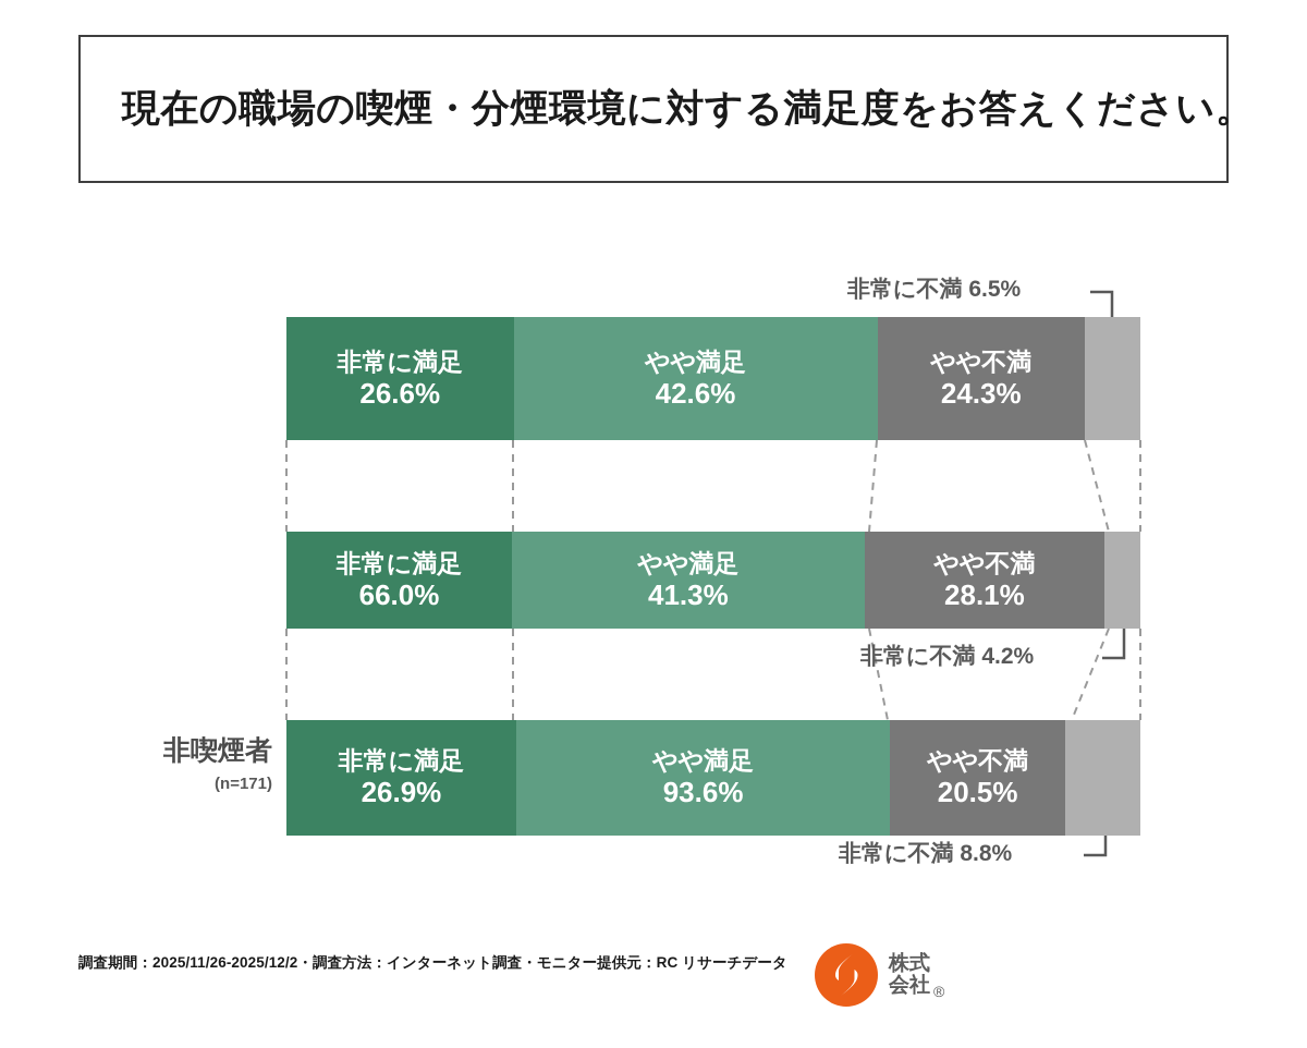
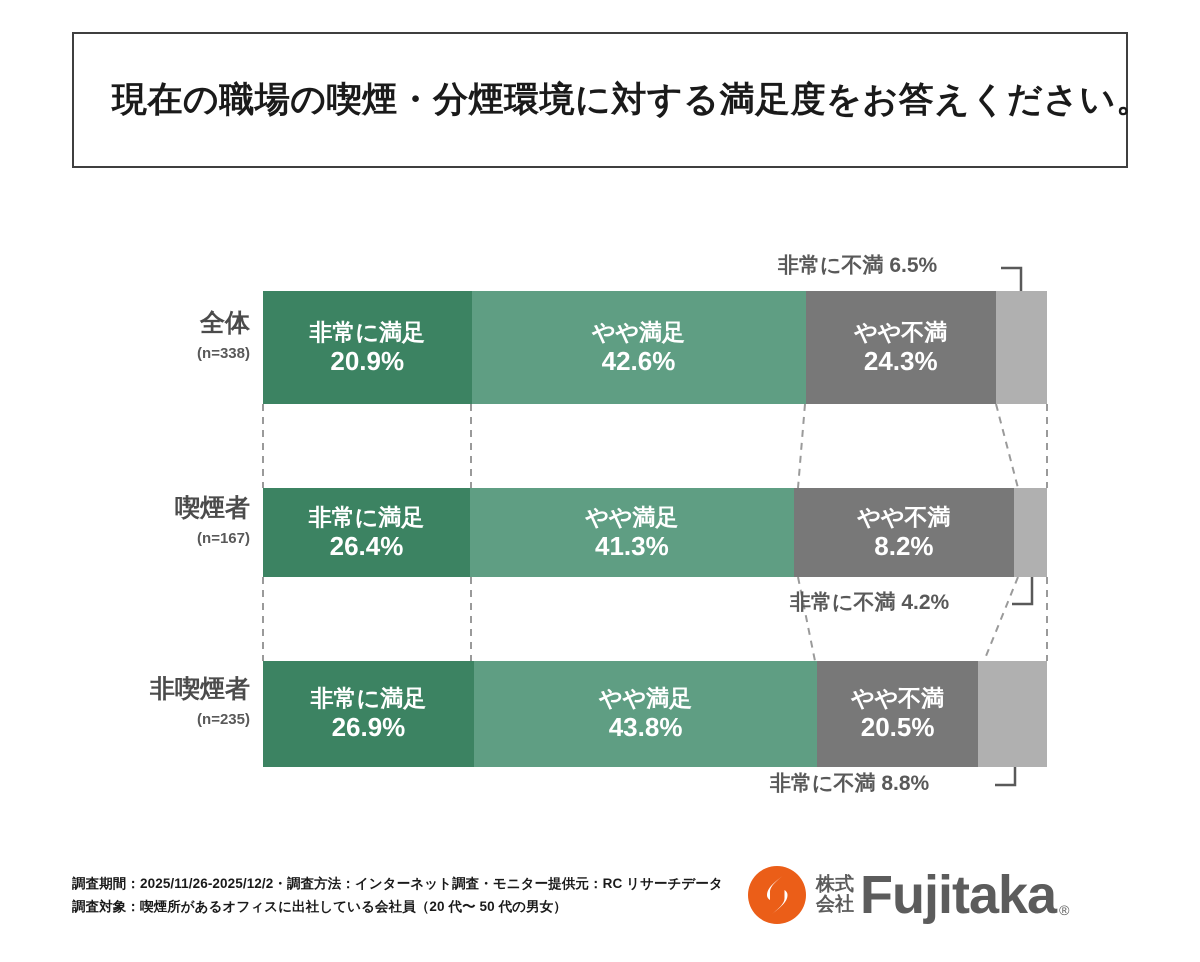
  現在の職場の喫煙・分煙環境に対する満足度をお答えください。
+ 全体
+ (n=338)
  非常に満足
- 26.6%
+ 20.9%
  やや満足
  42.6%
  やや不満
  24.3%
  非常に不満 6.5%
+ 喫煙者
+ (n=167)
  非常に満足
- 66.0%
+ 26.4%
  やや満足
  41.3%
  やや不満
- 28.1%
+ 8.2%
  非常に不満 4.2%
  非喫煙者
- (n=171)
+ (n=235)
  非常に満足
  26.9%
  やや満足
- 93.6%
+ 43.8%
  やや不満
  20.5%
  非常に不満 8.8%
  調査期間：2025/11/26-2025/12/2・調査方法：インターネット調査・モニター提供元：RC リサーチデータ
+ 調査対象：喫煙所があるオフィスに出社している会社員（20 代〜 50 代の男女）
  株式
  会社
+ Fujitaka
  ®
